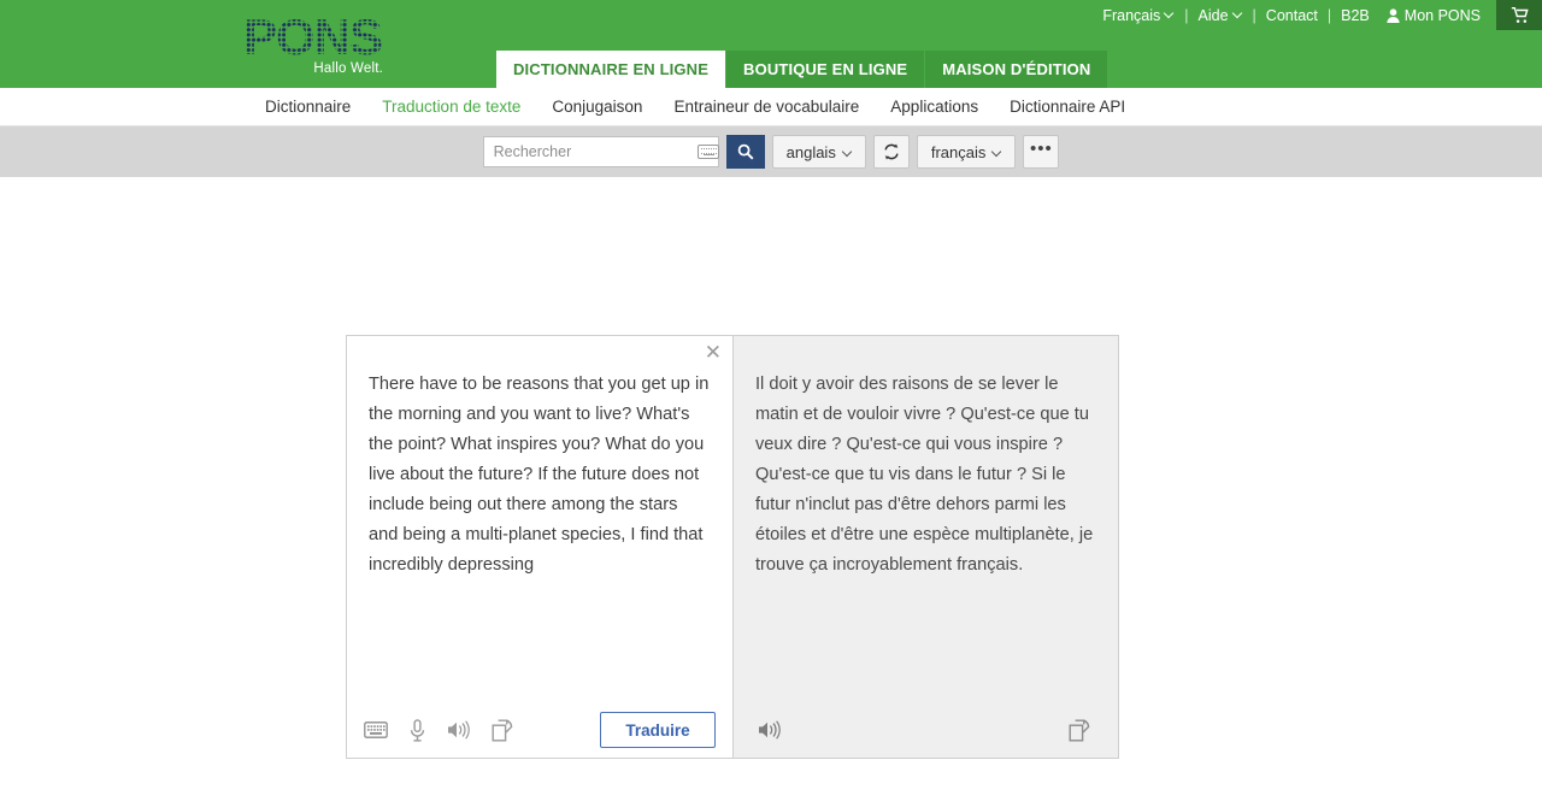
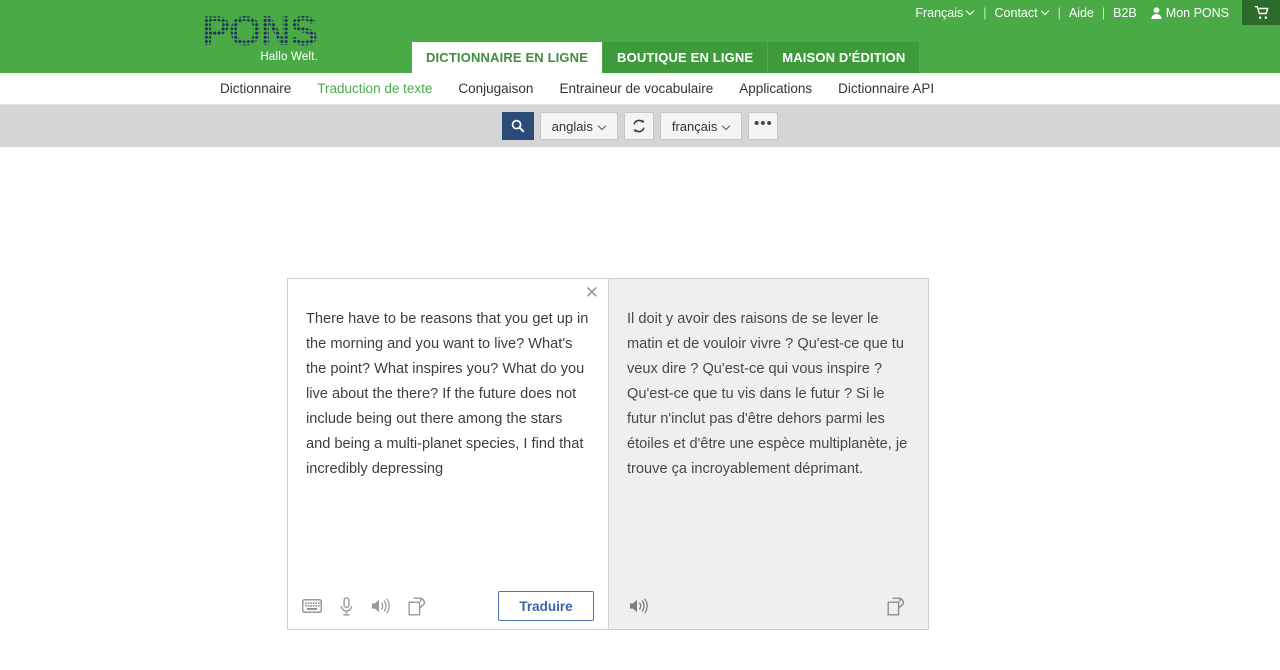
  Français
  |
- Aide
+ Contact
  |
- Contact
+ Aide
  |
  B2B
  Mon PONS
  PONS
  Hallo Welt.
  DICTIONNAIRE EN LIGNE
  BOUTIQUE EN LIGNE
  MAISON D'ÉDITION
  Dictionnaire
  Traduction de texte
  Conjugaison
  Entraineur de vocabulaire
  Applications
  Dictionnaire API
- Rechercher
  anglais
  français
  •••
  ✕
- There have to be reasons that you get up in the morning and you want to live? What's the point? What inspires you? What do you live about the future? If the future does not include being out there among the stars and being a multi-planet species, I find that incredibly depressing
+ There have to be reasons that you get up in the morning and you want to live? What's the point? What inspires you? What do you live about the there? If the future does not include being out there among the stars and being a multi-planet species, I find that incredibly depressing
  Traduire
- Il doit y avoir des raisons de se lever le matin et de vouloir vivre ? Qu'est-ce que tu veux dire ? Qu'est-ce qui vous inspire ? Qu'est-ce que tu vis dans le futur ? Si le futur n'inclut pas d'être dehors parmi les étoiles et d'être une espèce multiplanète, je trouve ça incroyablement français.
+ Il doit y avoir des raisons de se lever le matin et de vouloir vivre ? Qu'est-ce que tu veux dire ? Qu'est-ce qui vous inspire ? Qu'est-ce que tu vis dans le futur ? Si le futur n'inclut pas d'être dehors parmi les étoiles et d'être une espèce multiplanète, je trouve ça incroyablement déprimant.
